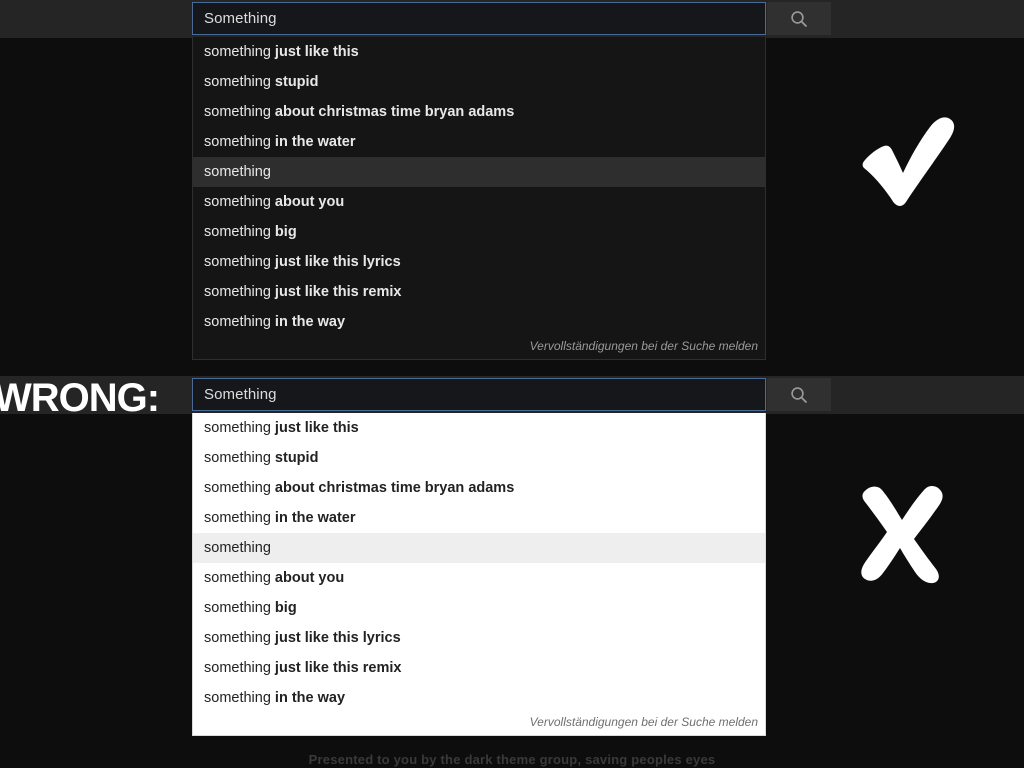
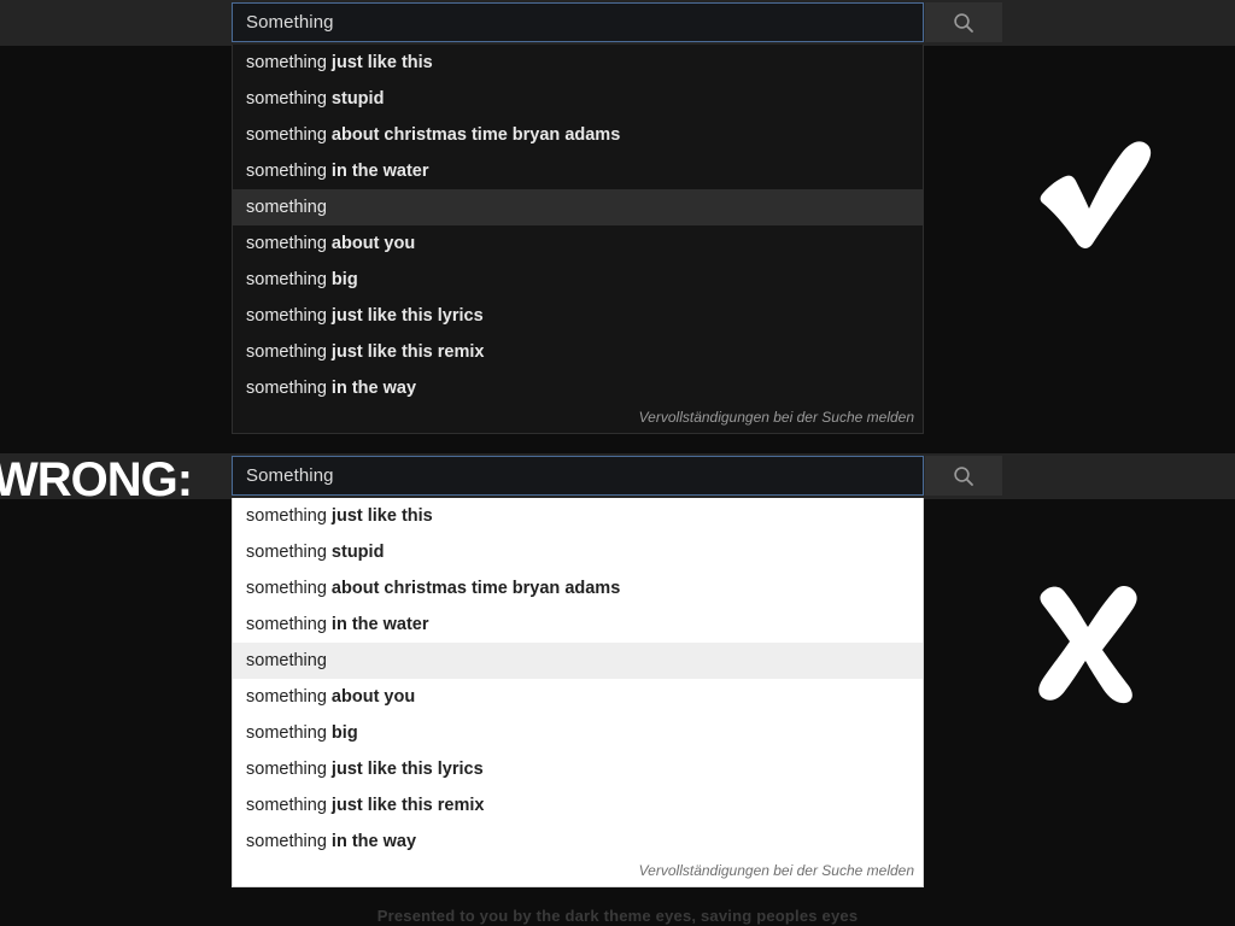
  Something
  something just like this
  something stupid
  something about christmas time bryan adams
  something in the water
  something
  something about you
  something big
  something just like this lyrics
  something just like this remix
  something in the way
  Vervollständigungen bei der Suche melden
  Something
  something just like this
  something stupid
  something about christmas time bryan adams
  something in the water
  something
  something about you
  something big
  something just like this lyrics
  something just like this remix
  something in the way
  Vervollständigungen bei der Suche melden
  WRONG:
- Presented to you by the dark theme group, saving peoples eyes
+ Presented to you by the dark theme eyes, saving peoples eyes
